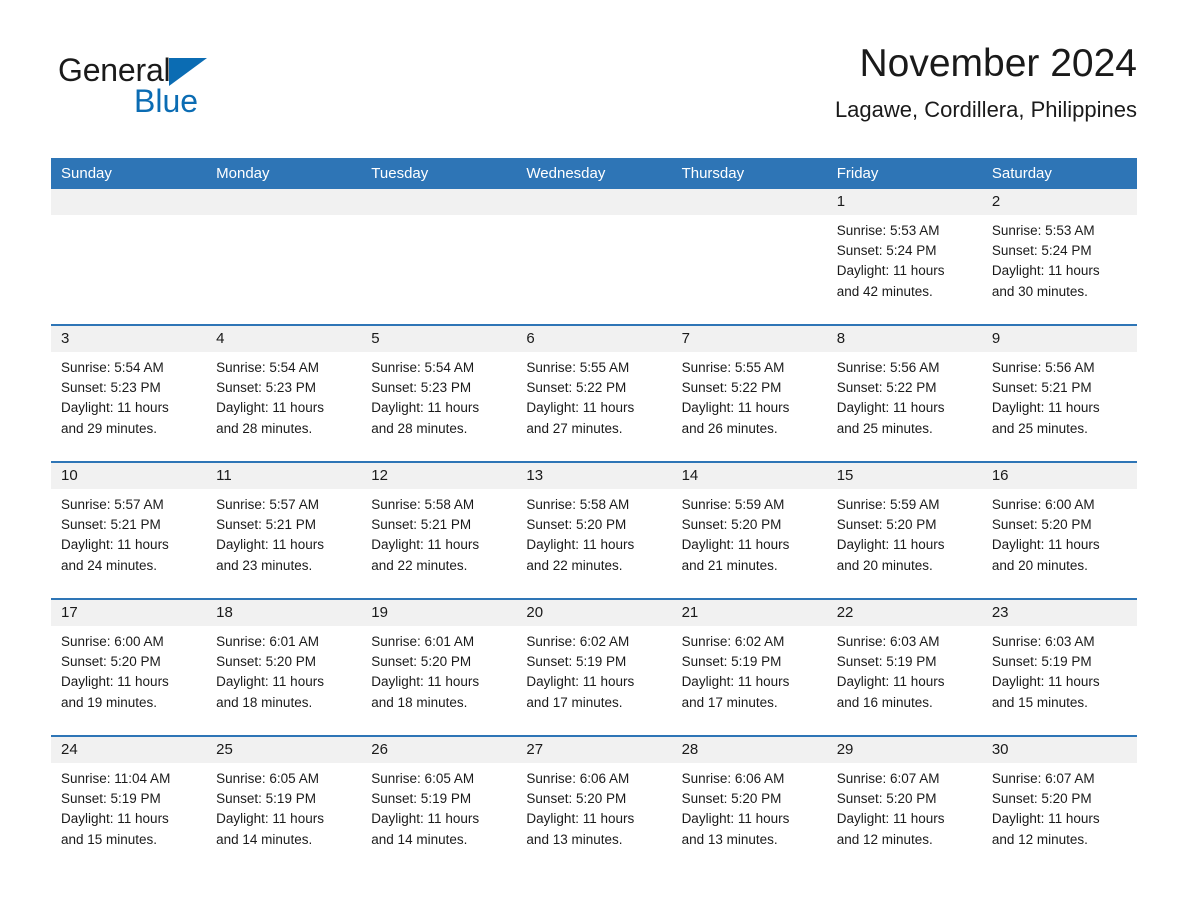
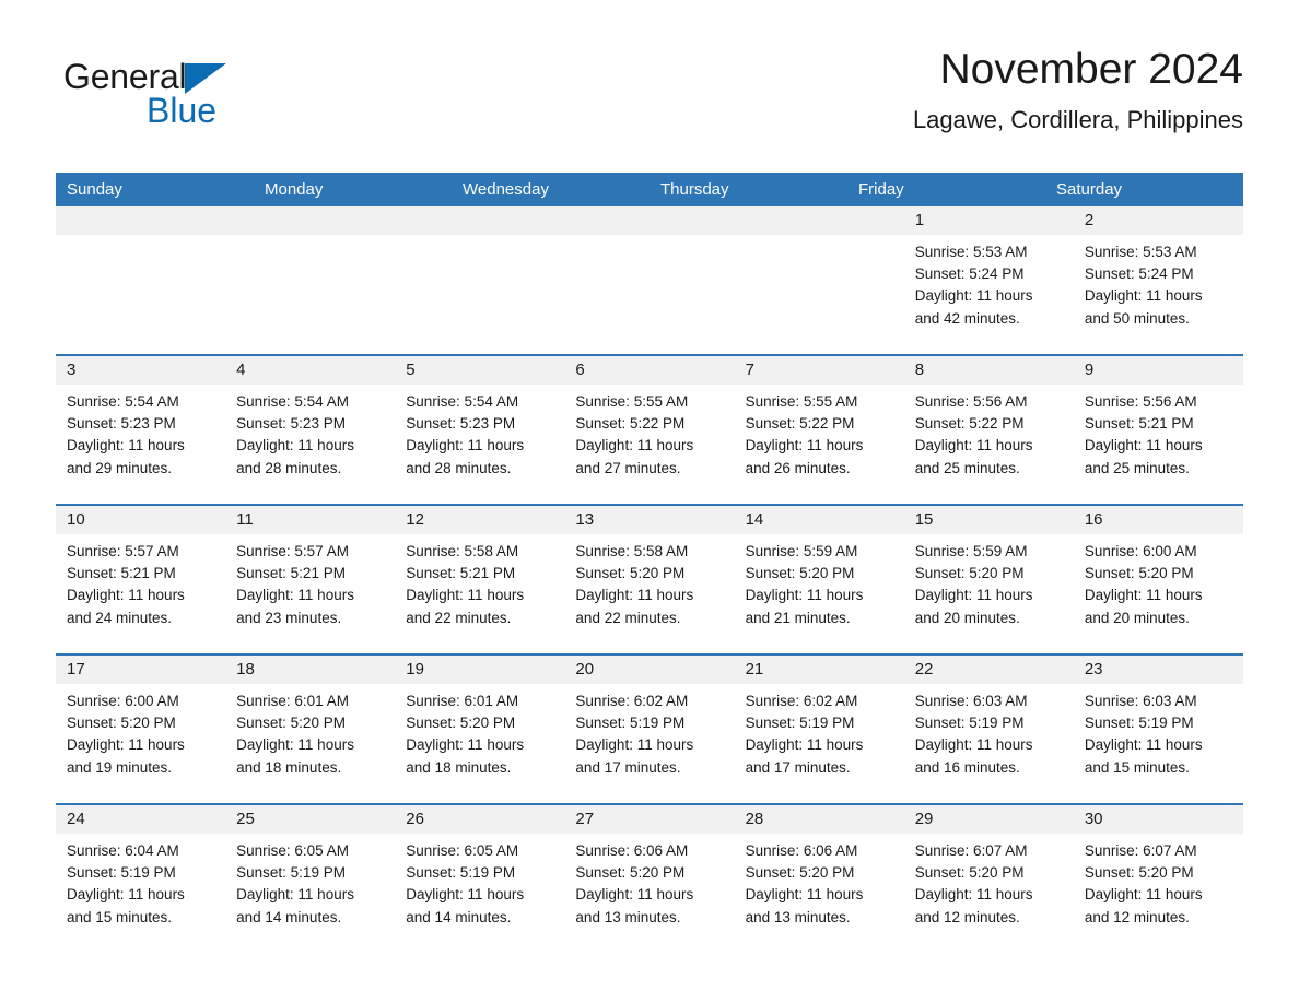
  General
  Blue
  November 2024
  Lagawe, Cordillera, Philippines
  Sunday
  Monday
- Tuesday
  Wednesday
  Thursday
  Friday
  Saturday
  1
  2
  Sunrise: 5:53 AM
  Sunset: 5:24 PM
  Daylight: 11 hours
  and 42 minutes.
  Sunrise: 5:53 AM
  Sunset: 5:24 PM
  Daylight: 11 hours
- and 30 minutes.
+ and 50 minutes.
  3
  4
  5
  6
  7
  8
  9
  Sunrise: 5:54 AM
  Sunset: 5:23 PM
  Daylight: 11 hours
  and 29 minutes.
  Sunrise: 5:54 AM
  Sunset: 5:23 PM
  Daylight: 11 hours
  and 28 minutes.
  Sunrise: 5:54 AM
  Sunset: 5:23 PM
  Daylight: 11 hours
  and 28 minutes.
  Sunrise: 5:55 AM
  Sunset: 5:22 PM
  Daylight: 11 hours
  and 27 minutes.
  Sunrise: 5:55 AM
  Sunset: 5:22 PM
  Daylight: 11 hours
  and 26 minutes.
  Sunrise: 5:56 AM
  Sunset: 5:22 PM
  Daylight: 11 hours
  and 25 minutes.
  Sunrise: 5:56 AM
  Sunset: 5:21 PM
  Daylight: 11 hours
  and 25 minutes.
  10
  11
  12
  13
  14
  15
  16
  Sunrise: 5:57 AM
  Sunset: 5:21 PM
  Daylight: 11 hours
  and 24 minutes.
  Sunrise: 5:57 AM
  Sunset: 5:21 PM
  Daylight: 11 hours
  and 23 minutes.
  Sunrise: 5:58 AM
  Sunset: 5:21 PM
  Daylight: 11 hours
  and 22 minutes.
  Sunrise: 5:58 AM
  Sunset: 5:20 PM
  Daylight: 11 hours
  and 22 minutes.
  Sunrise: 5:59 AM
  Sunset: 5:20 PM
  Daylight: 11 hours
  and 21 minutes.
  Sunrise: 5:59 AM
  Sunset: 5:20 PM
  Daylight: 11 hours
  and 20 minutes.
  Sunrise: 6:00 AM
  Sunset: 5:20 PM
  Daylight: 11 hours
  and 20 minutes.
  17
  18
  19
  20
  21
  22
  23
  Sunrise: 6:00 AM
  Sunset: 5:20 PM
  Daylight: 11 hours
  and 19 minutes.
  Sunrise: 6:01 AM
  Sunset: 5:20 PM
  Daylight: 11 hours
  and 18 minutes.
  Sunrise: 6:01 AM
  Sunset: 5:20 PM
  Daylight: 11 hours
  and 18 minutes.
  Sunrise: 6:02 AM
  Sunset: 5:19 PM
  Daylight: 11 hours
  and 17 minutes.
  Sunrise: 6:02 AM
  Sunset: 5:19 PM
  Daylight: 11 hours
  and 17 minutes.
  Sunrise: 6:03 AM
  Sunset: 5:19 PM
  Daylight: 11 hours
  and 16 minutes.
  Sunrise: 6:03 AM
  Sunset: 5:19 PM
  Daylight: 11 hours
  and 15 minutes.
  24
  25
  26
  27
  28
  29
  30
- Sunrise: 11:04 AM
+ Sunrise: 6:04 AM
  Sunset: 5:19 PM
  Daylight: 11 hours
  and 15 minutes.
  Sunrise: 6:05 AM
  Sunset: 5:19 PM
  Daylight: 11 hours
  and 14 minutes.
  Sunrise: 6:05 AM
  Sunset: 5:19 PM
  Daylight: 11 hours
  and 14 minutes.
  Sunrise: 6:06 AM
  Sunset: 5:20 PM
  Daylight: 11 hours
  and 13 minutes.
  Sunrise: 6:06 AM
  Sunset: 5:20 PM
  Daylight: 11 hours
  and 13 minutes.
  Sunrise: 6:07 AM
  Sunset: 5:20 PM
  Daylight: 11 hours
  and 12 minutes.
  Sunrise: 6:07 AM
  Sunset: 5:20 PM
  Daylight: 11 hours
  and 12 minutes.
